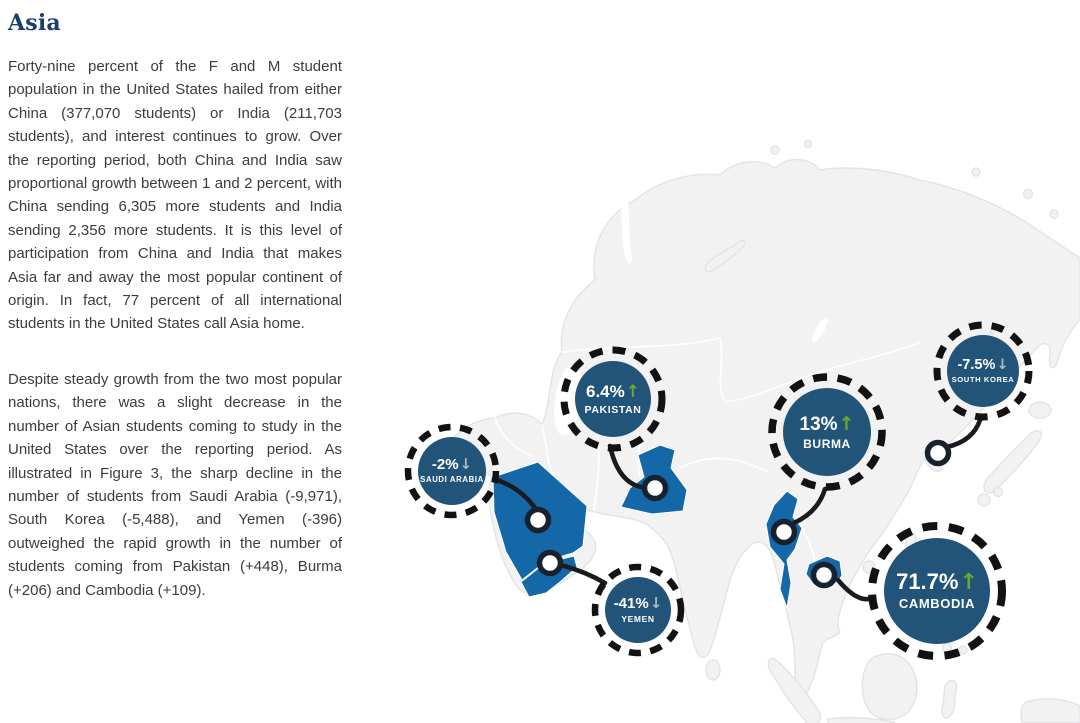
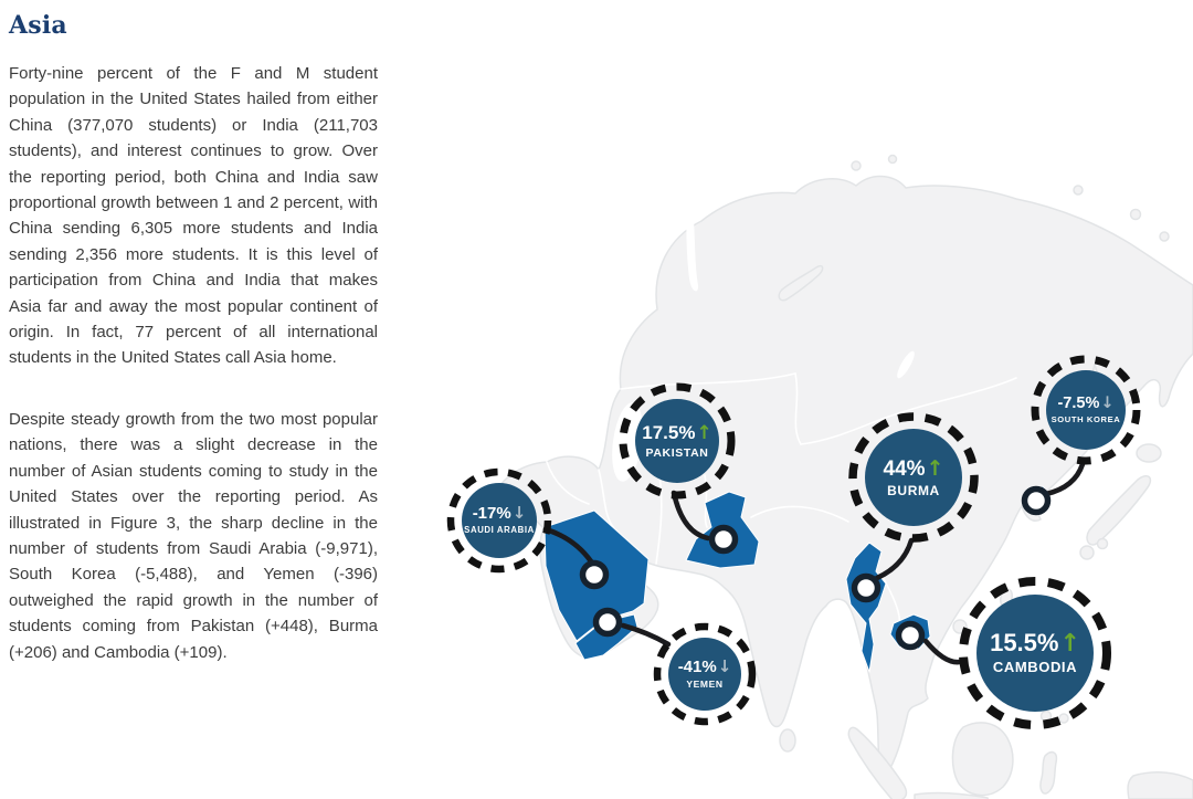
  Asia
  Forty-nine percent of the F and M student population in the United States hailed from either China (377,070 students) or India (211,703 students), and interest continues to grow. Over the reporting period, both China and India saw proportional growth between 1 and 2 percent, with China sending 6,305 more students and India sending 2,356 more students. It is this level of participation from China and India that makes Asia far and away the most popular continent of origin. In fact, 77 percent of all international students in the United States call Asia home.
  Despite steady growth from the two most popular nations, there was a slight decrease in the number of Asian students coming to study in the United States over the reporting period. As illustrated in Figure 3, the sharp decline in the number of students from Saudi Arabia (-9,971), South Korea (-5,488), and Yemen (-396) outweighed the rapid growth in the number of students coming from Pakistan (+448), Burma (+206) and Cambodia (+109).
- -2%↓
+ -17%↓
  SAUDI ARABIA
- 6.4%↑
+ 17.5%↑
  PAKISTAN
  -41%↓
  YEMEN
- 13%↑
+ 44%↑
  BURMA
  -7.5%↓
  SOUTH KOREA
- 71.7%↑
+ 15.5%↑
  CAMBODIA
